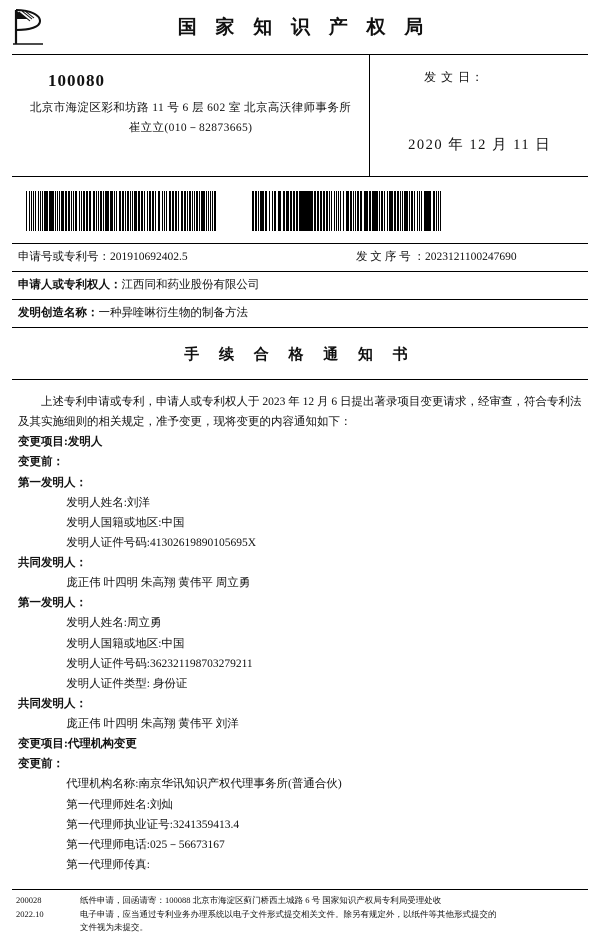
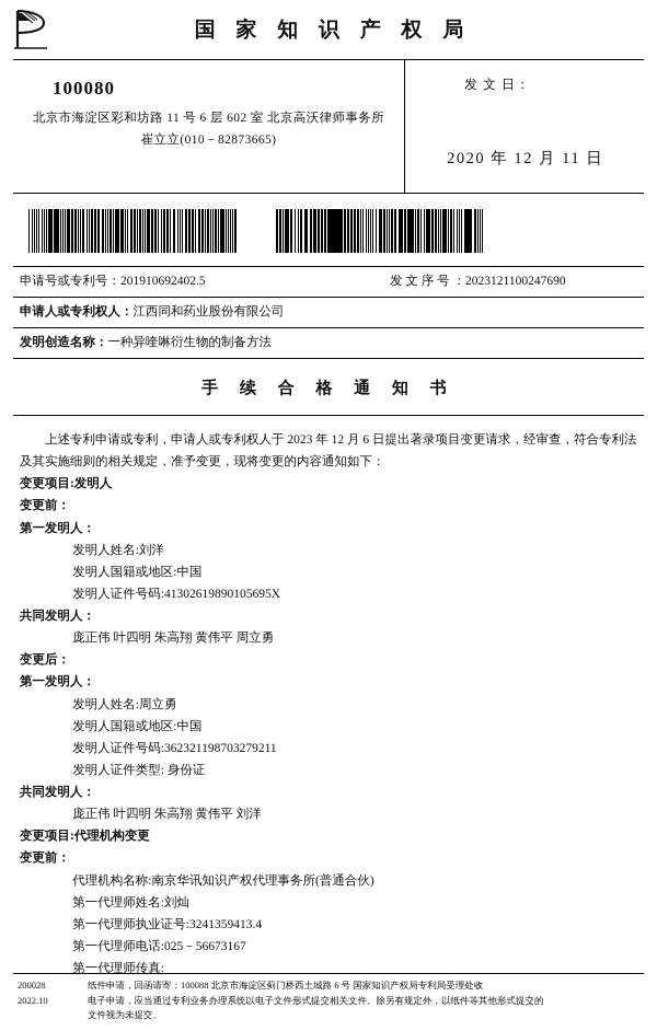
  国 家 知 识 产 权 局
  100080
  北京市海淀区彩和坊路 11 号 6 层 602 室 北京高沃律师事务所
  崔立立(010－82873665)
  发 文 日：
  2020 年 12 月 11 日
  申请号或专利号：201910692402.5
  发 文 序 号 ：2023121100247690
  申请人或专利权人：江西同和药业股份有限公司
  发明创造名称：一种异喹啉衍生物的制备方法
  手 续 合 格 通 知 书
  上述专利申请或专利，申请人或专利权人于 2023 年 12 月 6 日提出著录项目变更请求，经审查，符合专利法及其实施细则的相关规定，准予变更，现将变更的内容通知如下：
  变更项目:发明人
  变更前：
  第一发明人：
  发明人姓名:刘洋
  发明人国籍或地区:中国
  发明人证件号码:41302619890105695X
  共同发明人：
  庞正伟 叶四明 朱高翔 黄伟平 周立勇
+ 变更后：
  第一发明人：
  发明人姓名:周立勇
  发明人国籍或地区:中国
  发明人证件号码:362321198703279211
  发明人证件类型: 身份证
  共同发明人：
  庞正伟 叶四明 朱高翔 黄伟平 刘洋
  变更项目:代理机构变更
  变更前：
  代理机构名称:南京华讯知识产权代理事务所(普通合伙)
  第一代理师姓名:刘灿
  第一代理师执业证号:3241359413.4
  第一代理师电话:025－56673167
  第一代理师传真:
  200028
  2022.10
  纸件申请，回函请寄：100088 北京市海淀区蓟门桥西土城路 6 号 国家知识产权局专利局受理处收
  电子申请，应当通过专利业务办理系统以电子文件形式提交相关文件。除另有规定外，以纸件等其他形式提交的
  文件视为未提交。
